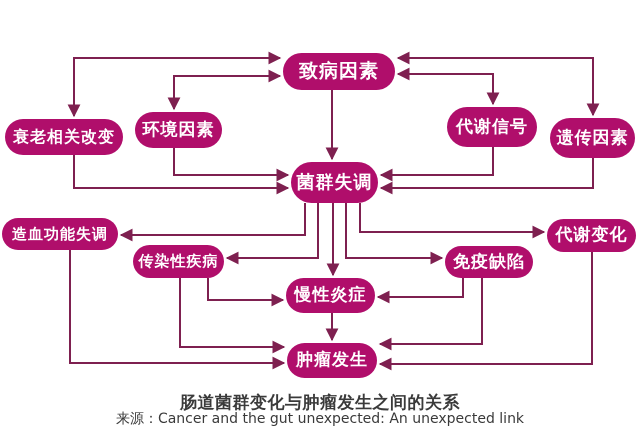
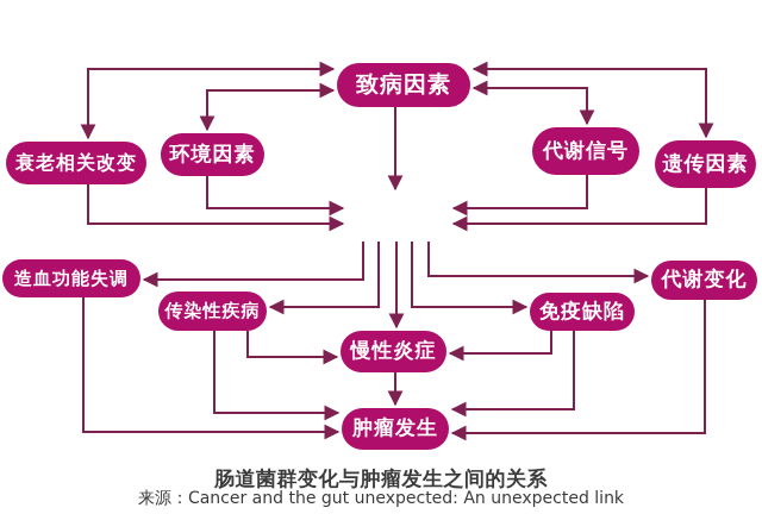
  致病因素
  衰老相关改变
  环境因素
  代谢信号
  遗传因素
- 菌群失调
  造血功能失调
  传染性疾病
  免疫缺陷
  代谢变化
  慢性炎症
  肿瘤发生
  肠道菌群变化与肿瘤发生之间的关系
  来源：Cancer and the gut unexpected: An unexpected link
